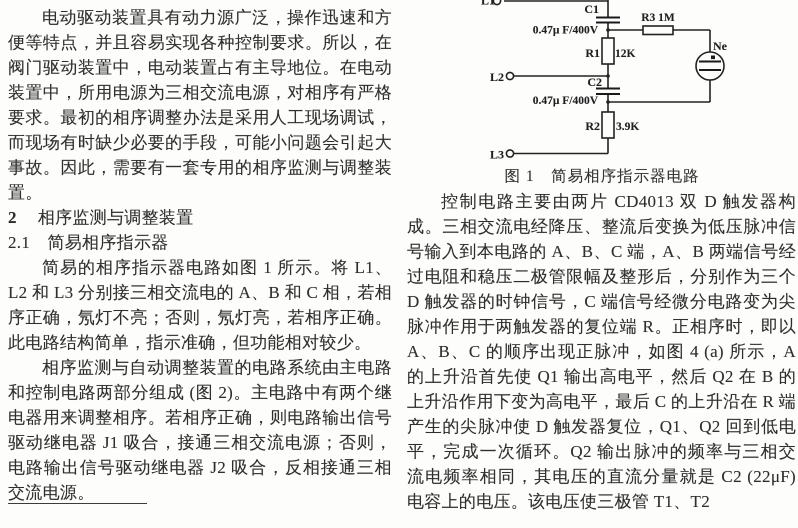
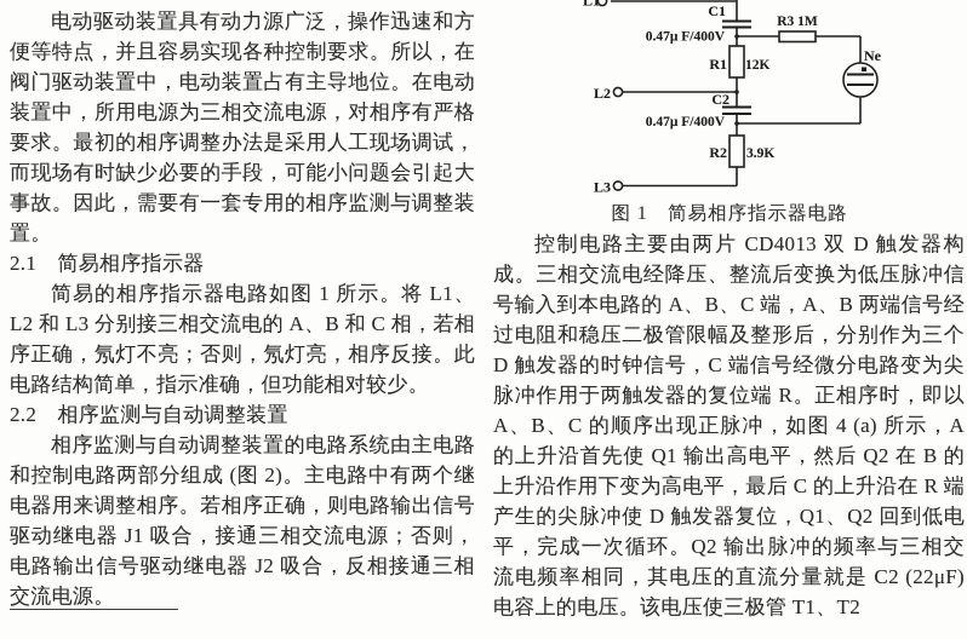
  电动驱动装置具有动力源广泛，操作迅速和方便等特点，并且容易实现各种控制要求。所以，在阀门驱动装置中，电动装置占有主导地位。在电动装置中，所用电源为三相交流电源，对相序有严格要求。最初的相序调整办法是采用人工现场调试，而现场有时缺少必要的手段，可能小问题会引起大事故。因此，需要有一套专用的相序监测与调整装置。
- 2 相序监测与调整装置
  2.1 简易相序指示器
- 简易的相序指示器电路如图 1 所示。将 L1、L2 和 L3 分别接三相交流电的 A、B 和 C 相，若相序正确，氖灯不亮；否则，氖灯亮，若相序正确。此电路结构简单，指示准确，但功能相对较少。
+ 简易的相序指示器电路如图 1 所示。将 L1、L2 和 L3 分别接三相交流电的 A、B 和 C 相，若相序正确，氖灯不亮；否则，氖灯亮，相序反接。此电路结构简单，指示准确，但功能相对较少。
+ 2.2 相序监测与自动调整装置
  相序监测与自动调整装置的电路系统由主电路和控制电路两部分组成 (图 2)。主电路中有两个继电器用来调整相序。若相序正确，则电路输出信号驱动继电器 J1 吸合，接通三相交流电源；否则，电路输出信号驱动继电器 J2 吸合，反相接通三相交流电源。
  L1
  L2
  L3
  C1
  0.47μ F/400V
  C2
  0.47μ F/400V
  R1
  12K
  R2
  3.9K
  R3 1M
  Ne
  图 1 简易相序指示器电路
  控制电路主要由两片 CD4013 双 D 触发器构成。三相交流电经降压、整流后变换为低压脉冲信号输入到本电路的 A、B、C 端，A、B 两端信号经过电阻和稳压二极管限幅及整形后，分别作为三个 D 触发器的时钟信号，C 端信号经微分电路变为尖脉冲作用于两触发器的复位端 R。正相序时，即以 A、B、C 的顺序出现正脉冲，如图 4 (a) 所示，A 的上升沿首先使 Q1 输出高电平，然后 Q2 在 B 的上升沿作用下变为高电平，最后 C 的上升沿在 R 端产生的尖脉冲使 D 触发器复位，Q1、Q2 回到低电平，完成一次循环。Q2 输出脉冲的频率与三相交流电频率相同，其电压的直流分量就是 C2 (22μF) 电容上的电压。该电压使三极管 T1、T2
